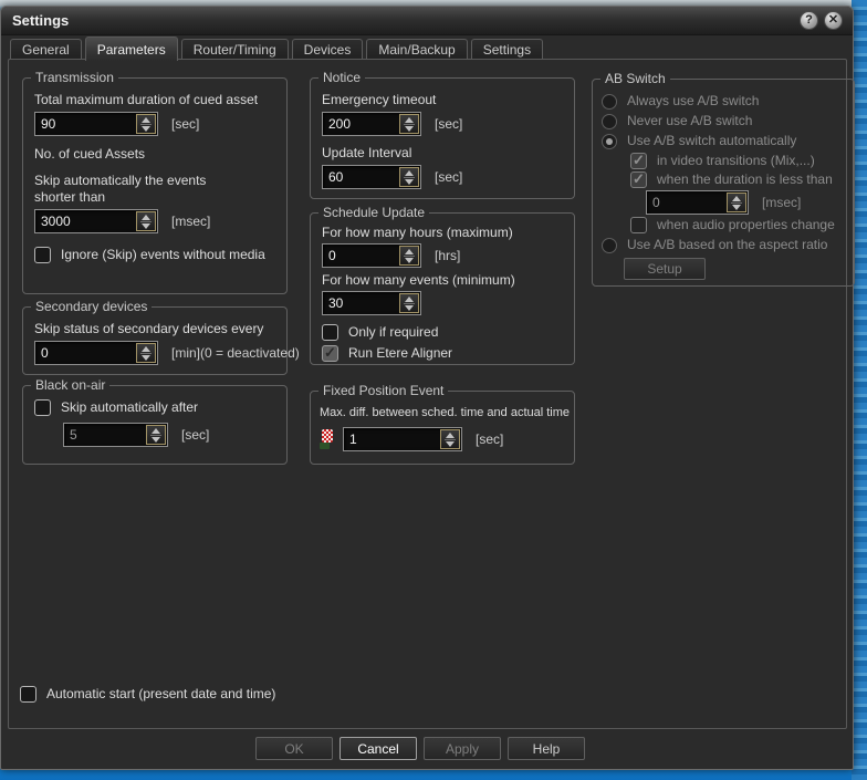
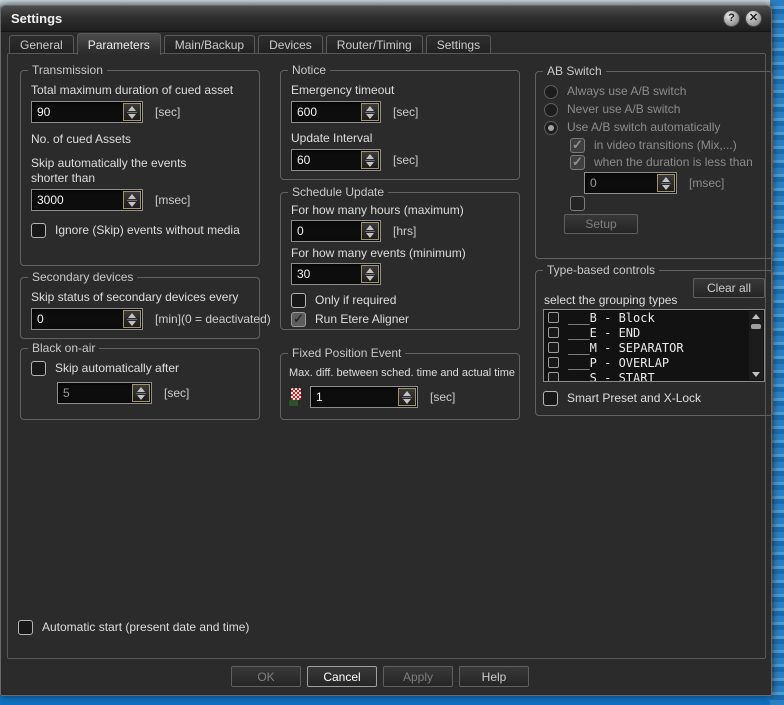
  Settings
  ?
  ✕
  General
  Parameters
- Router/Timing
+ Main/Backup
  Devices
- Main/Backup
+ Router/Timing
  Settings
  Transmission
  Total maximum duration of cued asset
  90
  [sec]
  No. of cued Assets
  Skip automatically the events shorter than
  3000
  [msec]
  Ignore (Skip) events without media
  Secondary devices
  Skip status of secondary devices every
  0
  [min]
  (0 = deactivated)
  Black on-air
  Skip automatically after
  5
  [sec]
  Notice
  Emergency timeout
- 200
+ 600
  [sec]
  Update Interval
  60
  [sec]
  Schedule Update
  For how many hours (maximum)
  0
  [hrs]
  For how many events (minimum)
  30
  Only if required
  ✓
  Run Etere Aligner
  Fixed Position Event
  Max. diff. between sched. time and actual time
  1
  [sec]
  AB Switch
  Always use A/B switch
  Never use A/B switch
  Use A/B switch automatically
  ✓
  in video transitions (Mix,...)
  ✓
  when the duration is less than
  0
  [msec]
- when audio properties change
- Use A/B based on the aspect ratio
  Setup
+ Type-based controls
+ Clear all
+ select the grouping types
+ ___B - Block
+ ___E - END
+ ___M - SEPARATOR
+ ___P - OVERLAP
+ ___S - START
+ Smart Preset and X-Lock
  Automatic start (present date and time)
  OK
  Cancel
  Apply
  Help
